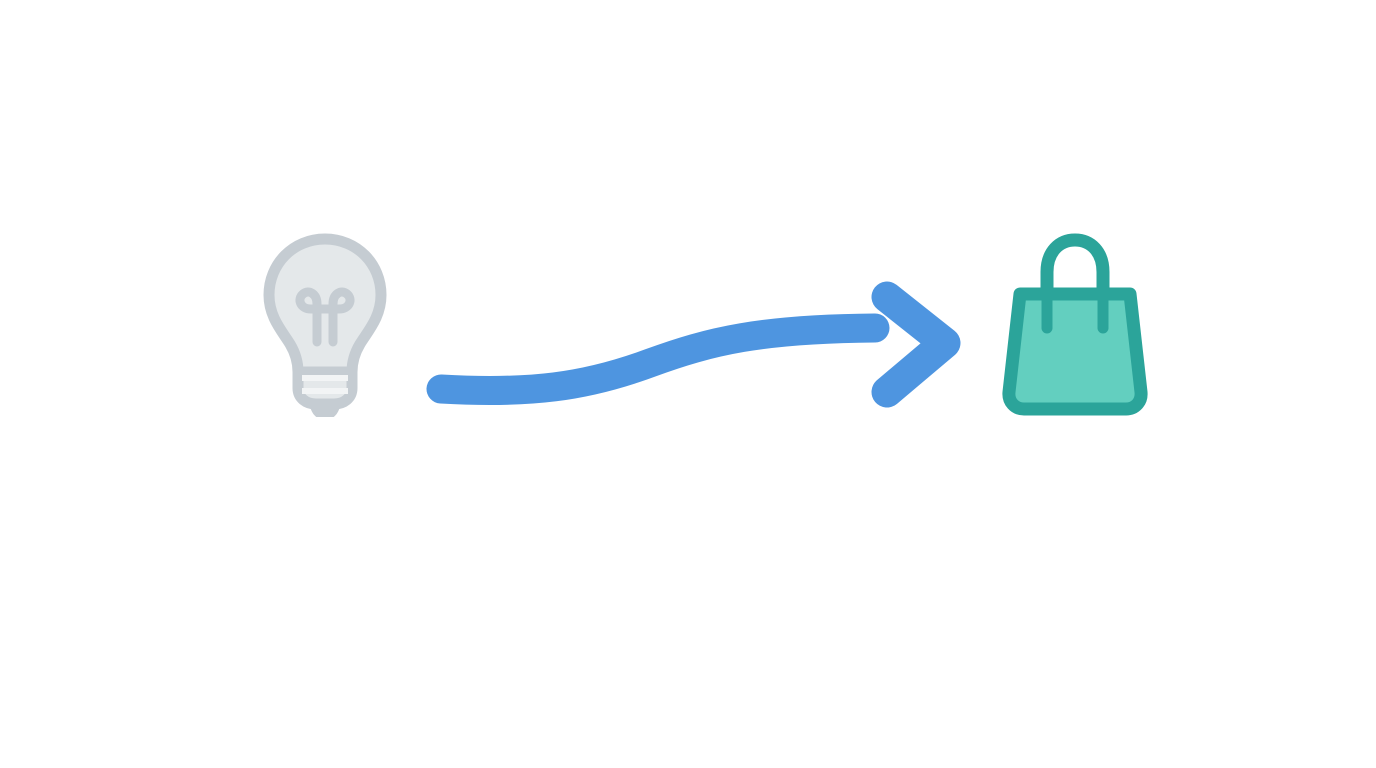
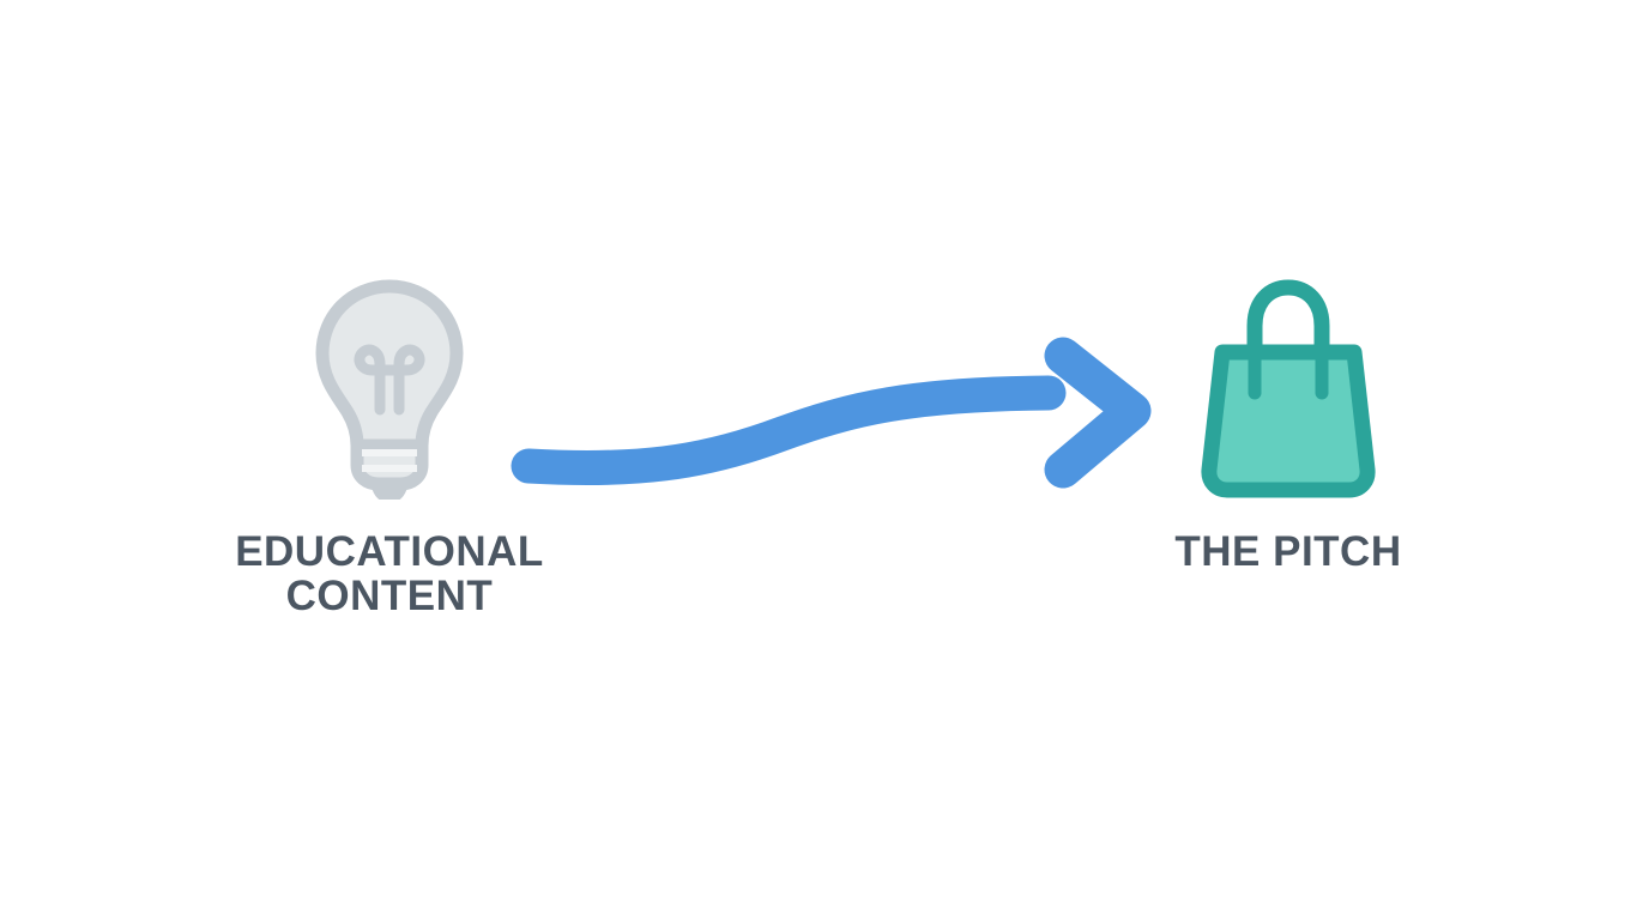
+ EDUCATIONAL
+ CONTENT
+ THE PITCH
